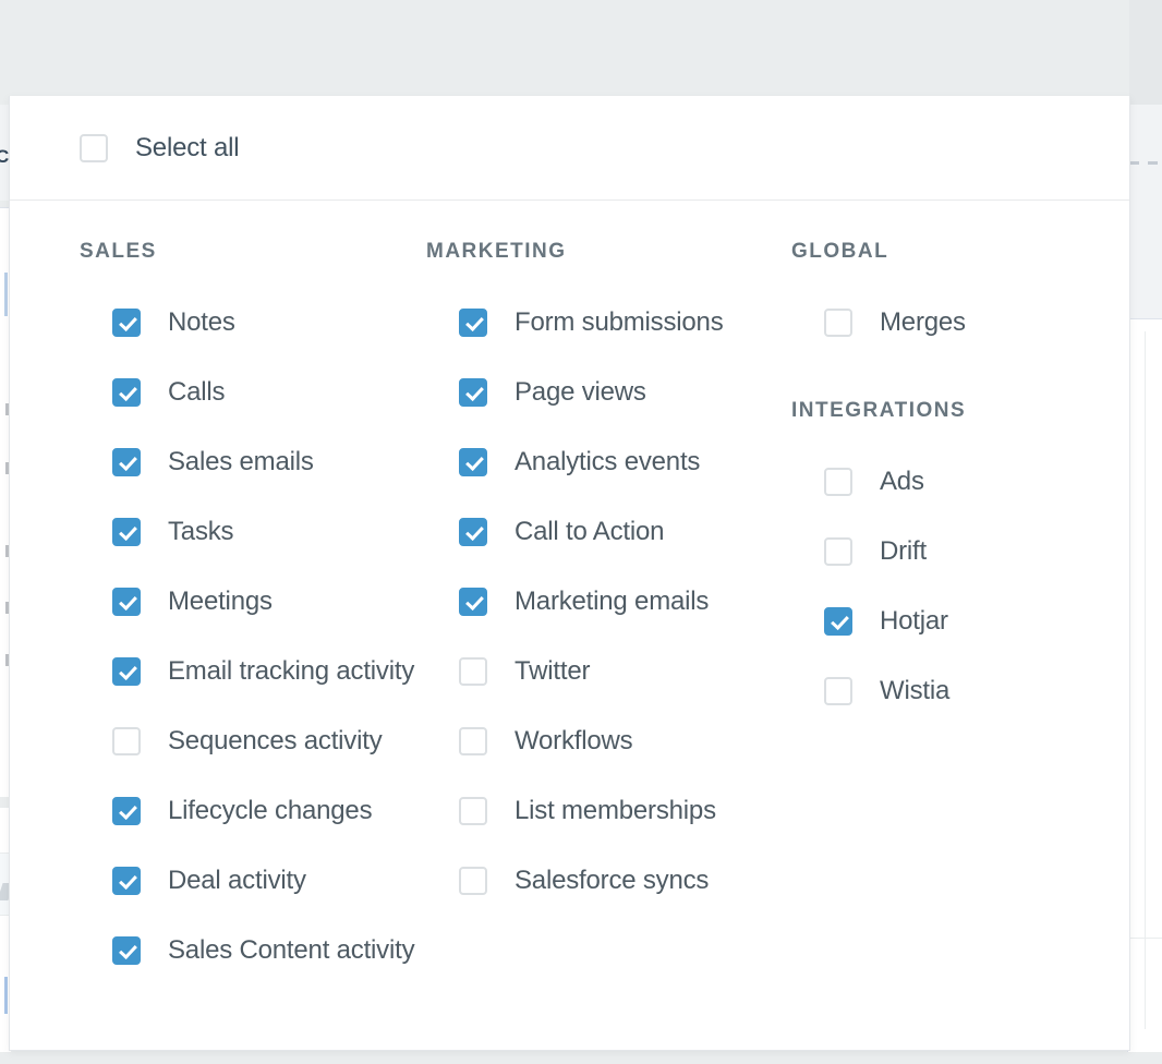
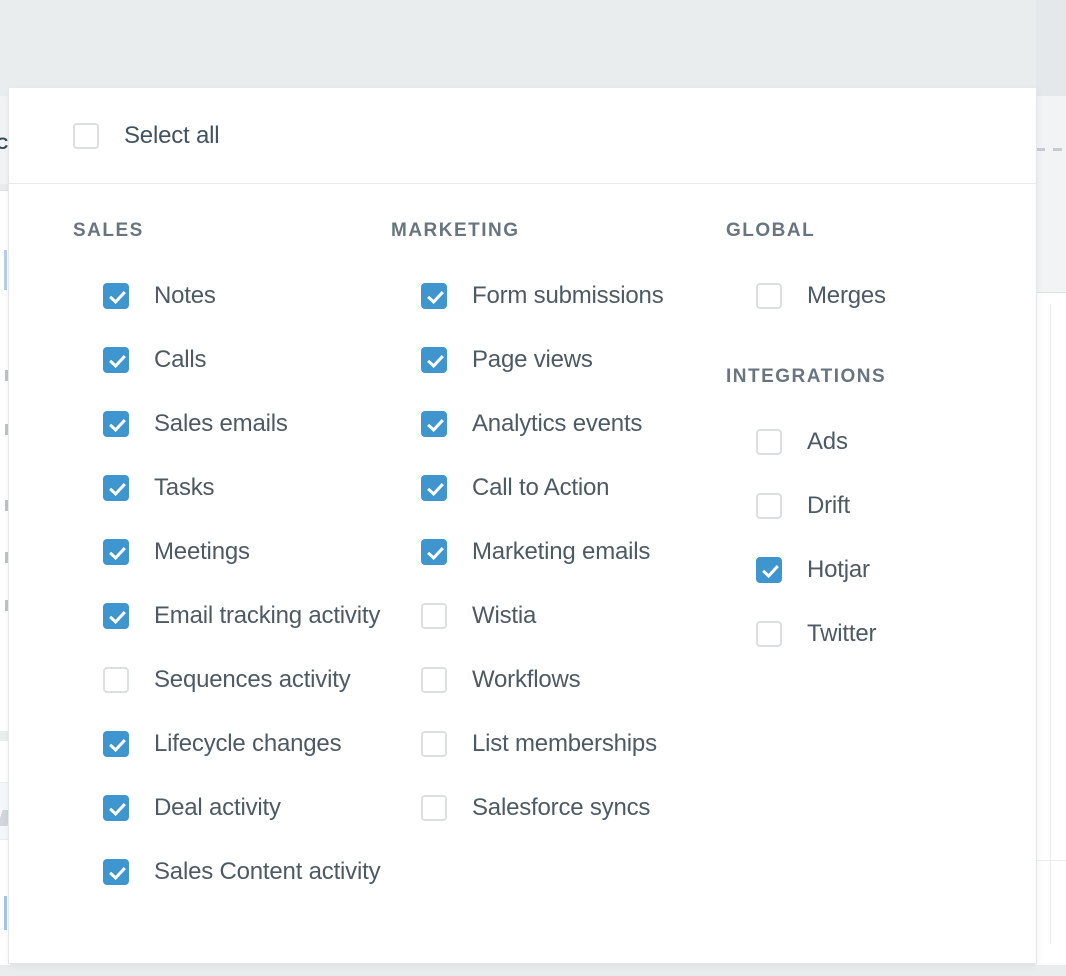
  C
  Select all
  SALES
  Notes
  Calls
  Sales emails
  Tasks
  Meetings
  Email tracking activity
  Sequences activity
  Lifecycle changes
  Deal activity
  Sales Content activity
  MARKETING
  Form submissions
  Page views
  Analytics events
  Call to Action
  Marketing emails
- Twitter
+ Wistia
  Workflows
  List memberships
  Salesforce syncs
  GLOBAL
  Merges
  INTEGRATIONS
  Ads
  Drift
  Hotjar
- Wistia
+ Twitter
